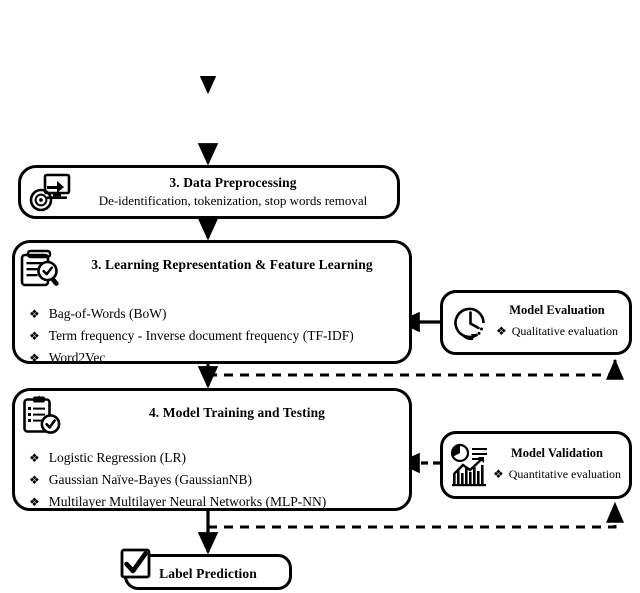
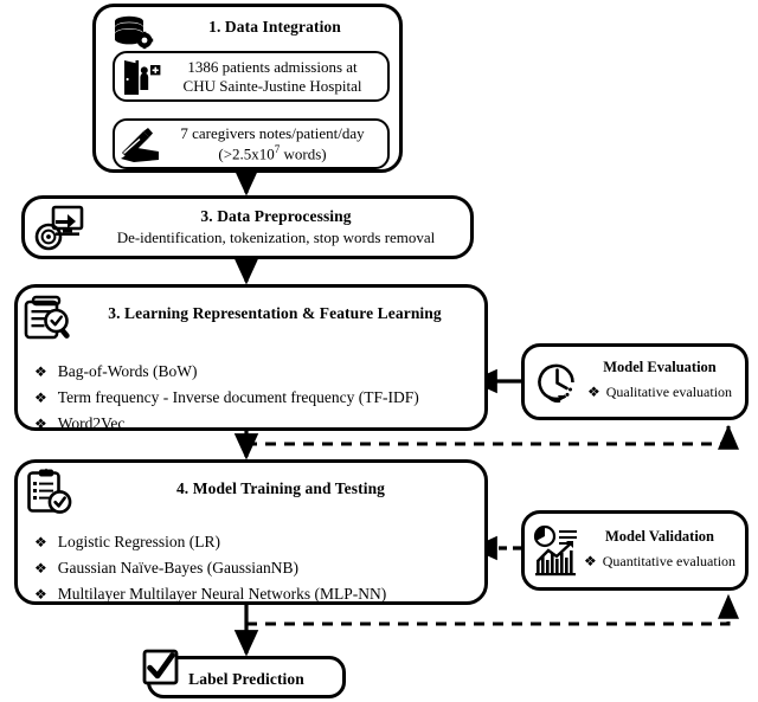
+ 1. Data Integration
+ 1386 patients admissions at
+ CHU Sainte-Justine Hospital
+ 7 caregivers notes/patient/day
+ (>2.5x107 words)
  3. Data Preprocessing
  De-identification, tokenization, stop words removal
  3. Learning Representation & Feature Learning
  ❖
  Bag-of-Words (BoW)
  ❖
  Term frequency - Inverse document frequency (TF-IDF)
  ❖
  Word2Vec
  Model Evaluation
  ❖
  Qualitative evaluation
  4. Model Training and Testing
  ❖
  Logistic Regression (LR)
  ❖
  Gaussian Naïve-Bayes (GaussianNB)
  ❖
  Multilayer Multilayer Neural Networks (MLP-NN)
  Model Validation
  ❖
  Quantitative evaluation
  Label Prediction
